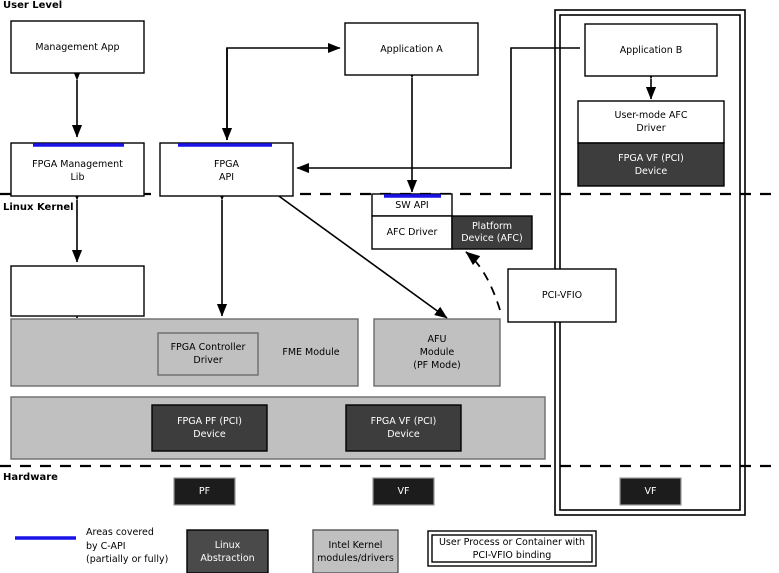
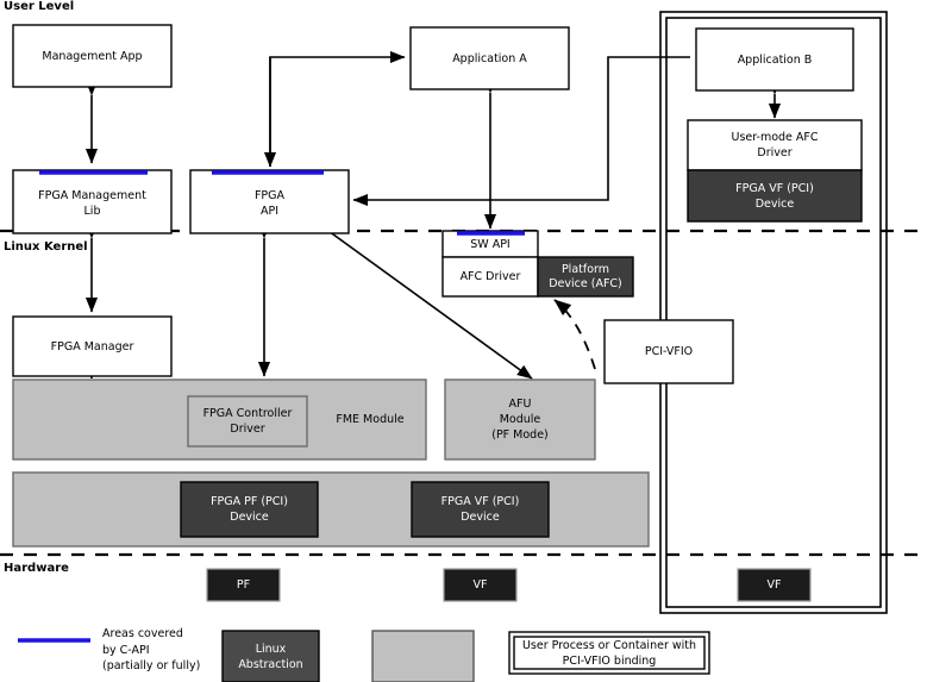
  User Level
  Linux Kernel
  Hardware
  Management App
  FPGA Management
  Lib
  FPGA
  API
  Application A
  Application B
  User-mode AFC
  Driver
  FPGA VF (PCI)
  Device
  SW API
  AFC Driver
  Platform
  Device (AFC)
+ FPGA Manager
  PCI-VFIO
  FME Module
  FPGA Controller
  Driver
  AFU
  Module
  (PF Mode)
  FPGA PF (PCI)
  Device
  FPGA VF (PCI)
  Device
  PF
  VF
  VF
  Areas covered
  by C-API
  (partially or fully)
  Linux
  Abstraction
- Intel Kernel
- modules/drivers
  User Process or Container with
  PCI-VFIO binding
